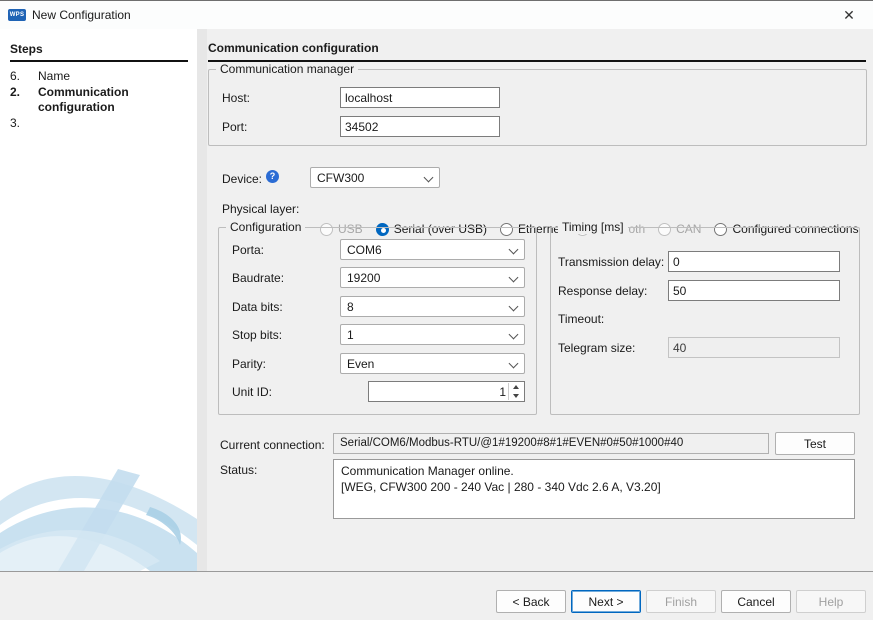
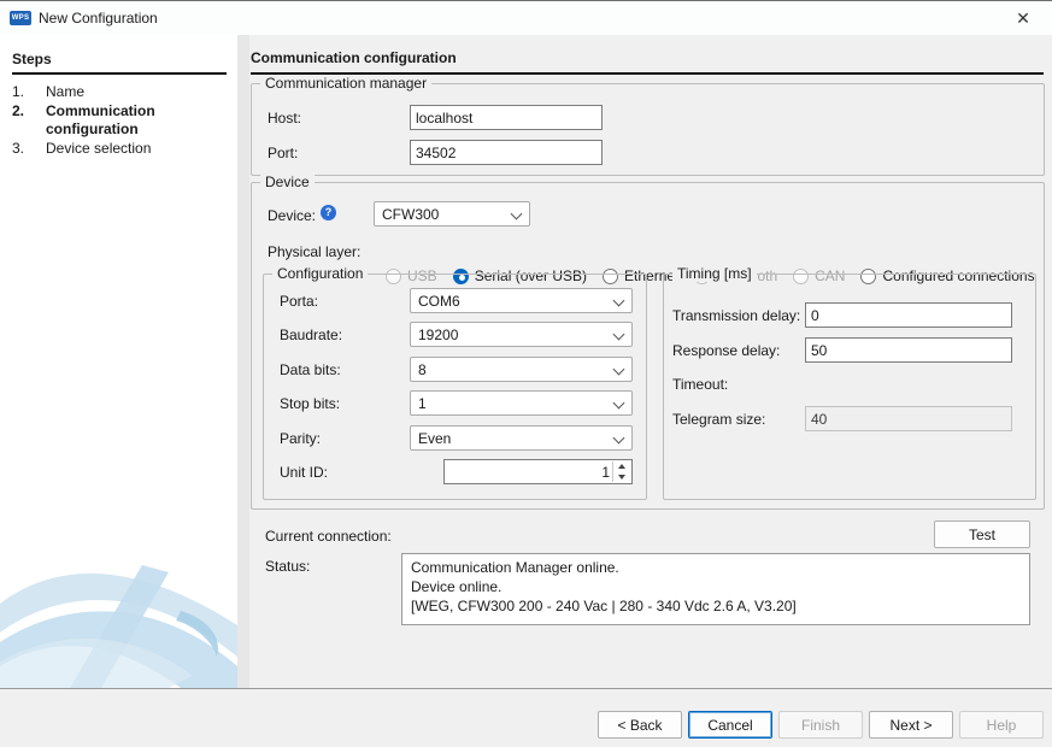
  New Configuration
  ✕
  Steps
- 6.
+ 1.
  Name
  2.
  Communication configuration
  3.
+ Device selection
  Communication configuration
  Communication manager
  Host:
  localhost
  Port:
  34502
+ Device
  Device:
  ?
  CFW300
  Physical layer:
  USB
  Serial (over USB)
  Etherne
  CAN
  Configured connections
  Configuration
  Porta:
  COM6
  Baudrate:
  19200
  Data bits:
  8
  Stop bits:
  1
  Parity:
  Even
  Unit ID:
  1
  Timing [ms]
  Transmission delay:
  0
  Response delay:
  50
  Timeout:
  Telegram size:
  40
  Current connection:
- Serial/COM6/Modbus-RTU/@1#19200#8#1#EVEN#0#50#1000#40
  Test
  Status:
  Communication Manager online.
+ Device online.
  [WEG, CFW300 200 - 240 Vac | 280 - 340 Vdc 2.6 A, V3.20]
  < Back
- Next >
+ Cancel
  Finish
- Cancel
+ Next >
  Help
